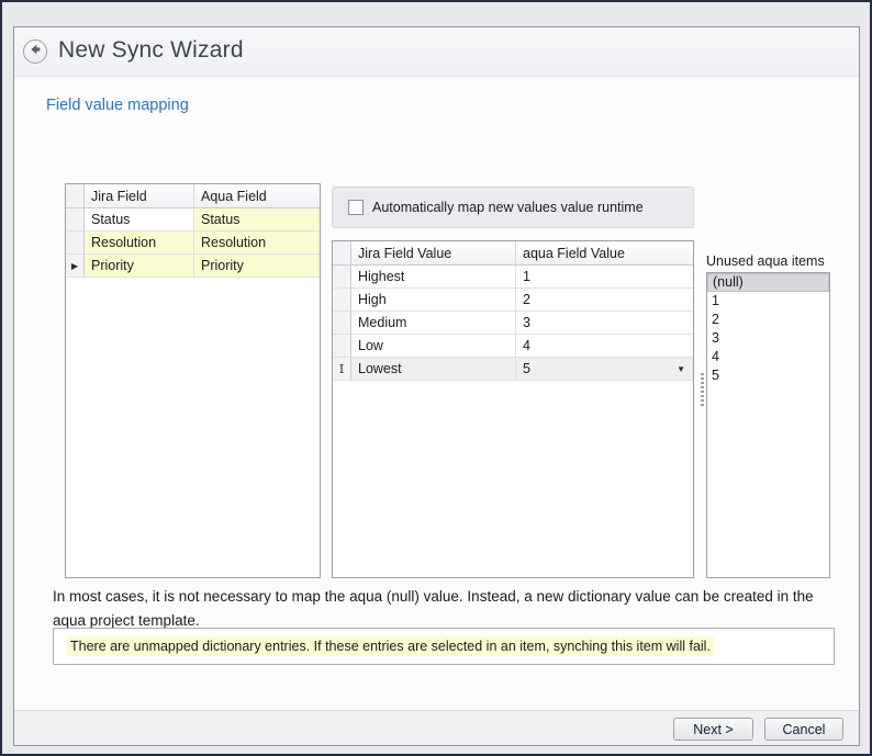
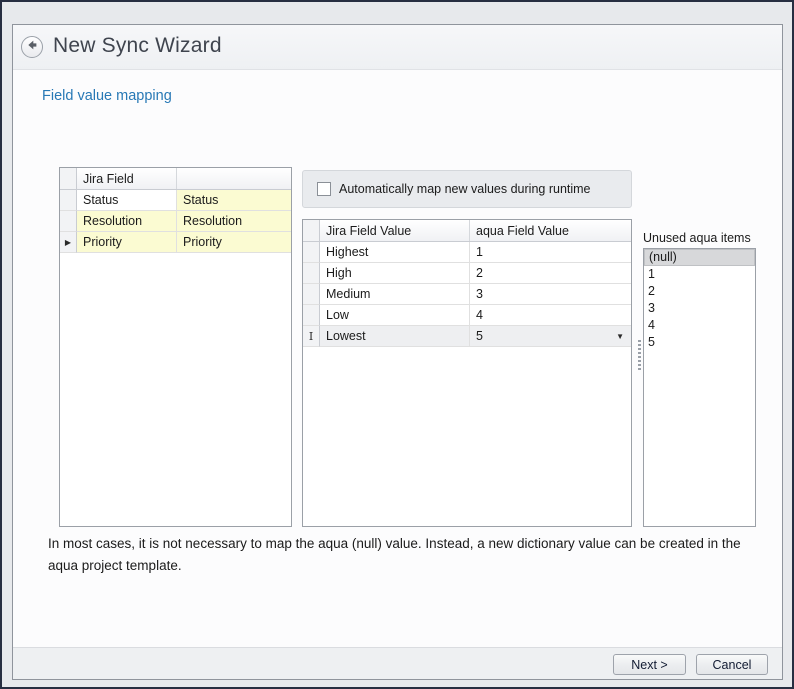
  New Sync Wizard
  Field value mapping
  Jira Field
- Aqua Field
  Status
  Status
  Resolution
  Resolution
  ▶
  Priority
  Priority
- Automatically map new values value runtime
+ Automatically map new values during runtime
  Jira Field Value
  aqua Field Value
  Highest
  1
  High
  2
  Medium
  3
  Low
  4
  I
  Lowest
  5
  ▼
  Unused aqua items
  (null)
  1
  2
  3
  4
  5
  In most cases, it is not necessary to map the aqua (null) value. Instead, a new dictionary value can be created in the aqua project template.
- There are unmapped dictionary entries. If these entries are selected in an item, synching this item will fail.
  Next >
  Cancel
